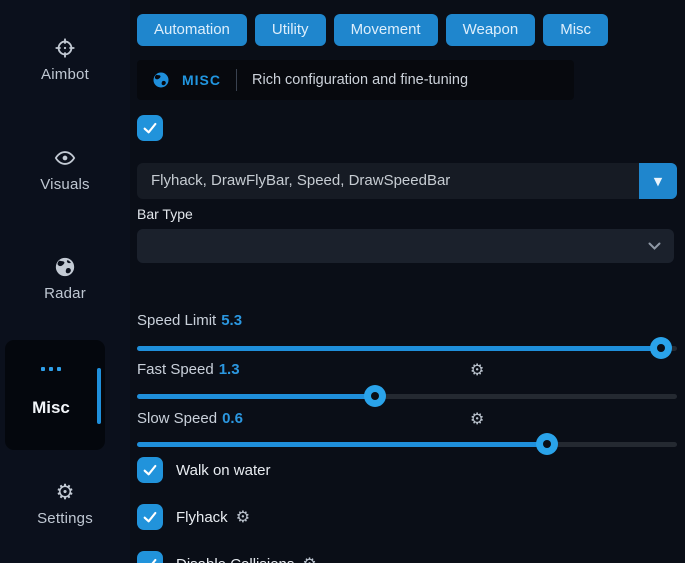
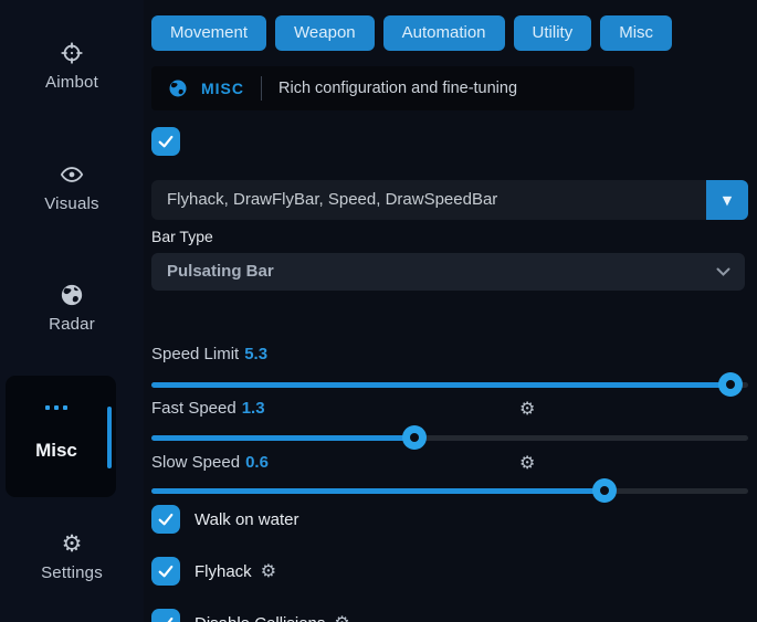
  Aimbot
  Visuals
  Radar
  Misc
  ⚙
  Settings
- Automation
+ Movement
- Utility
+ Weapon
- Movement
+ Automation
- Weapon
+ Utility
  Misc
  MISC
  Rich configuration and fine-tuning
  Flyhack, DrawFlyBar, Speed, DrawSpeedBar
  ▼
  Bar Type
+ Pulsating Bar
  Speed Limit 5.3
  Fast Speed 1.3
  ⚙
  Slow Speed 0.6
  ⚙
  Walk on water
  Flyhack
  ⚙
